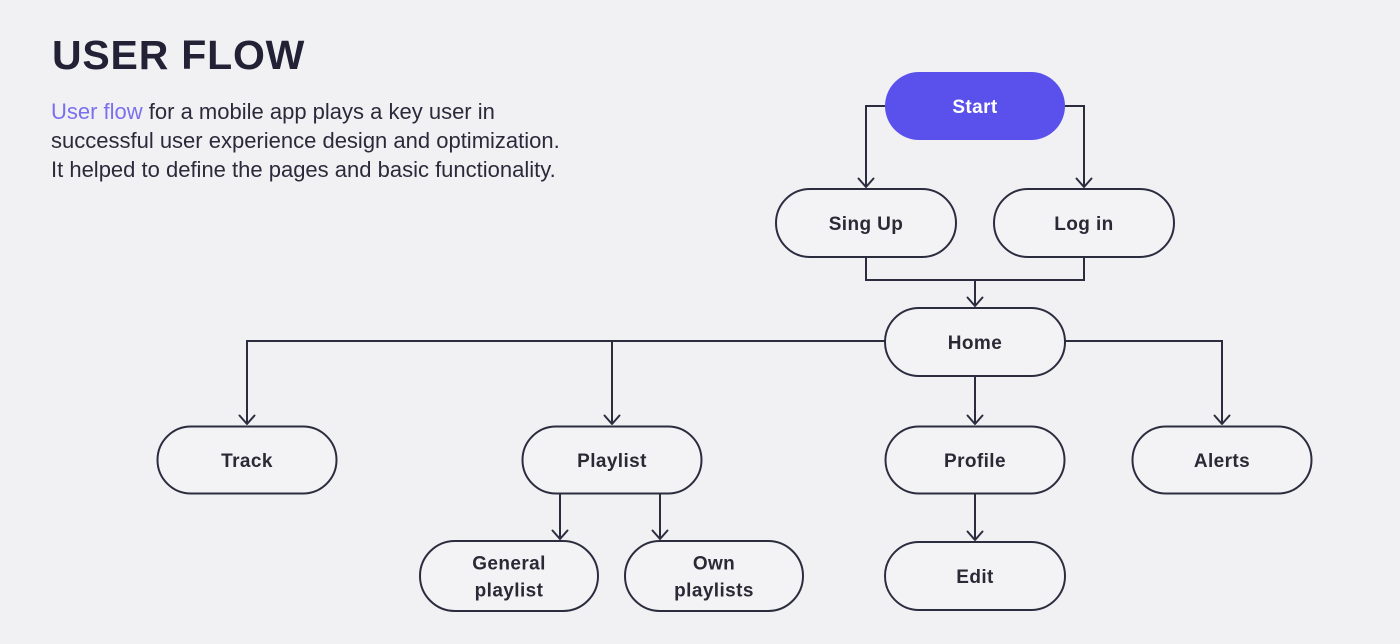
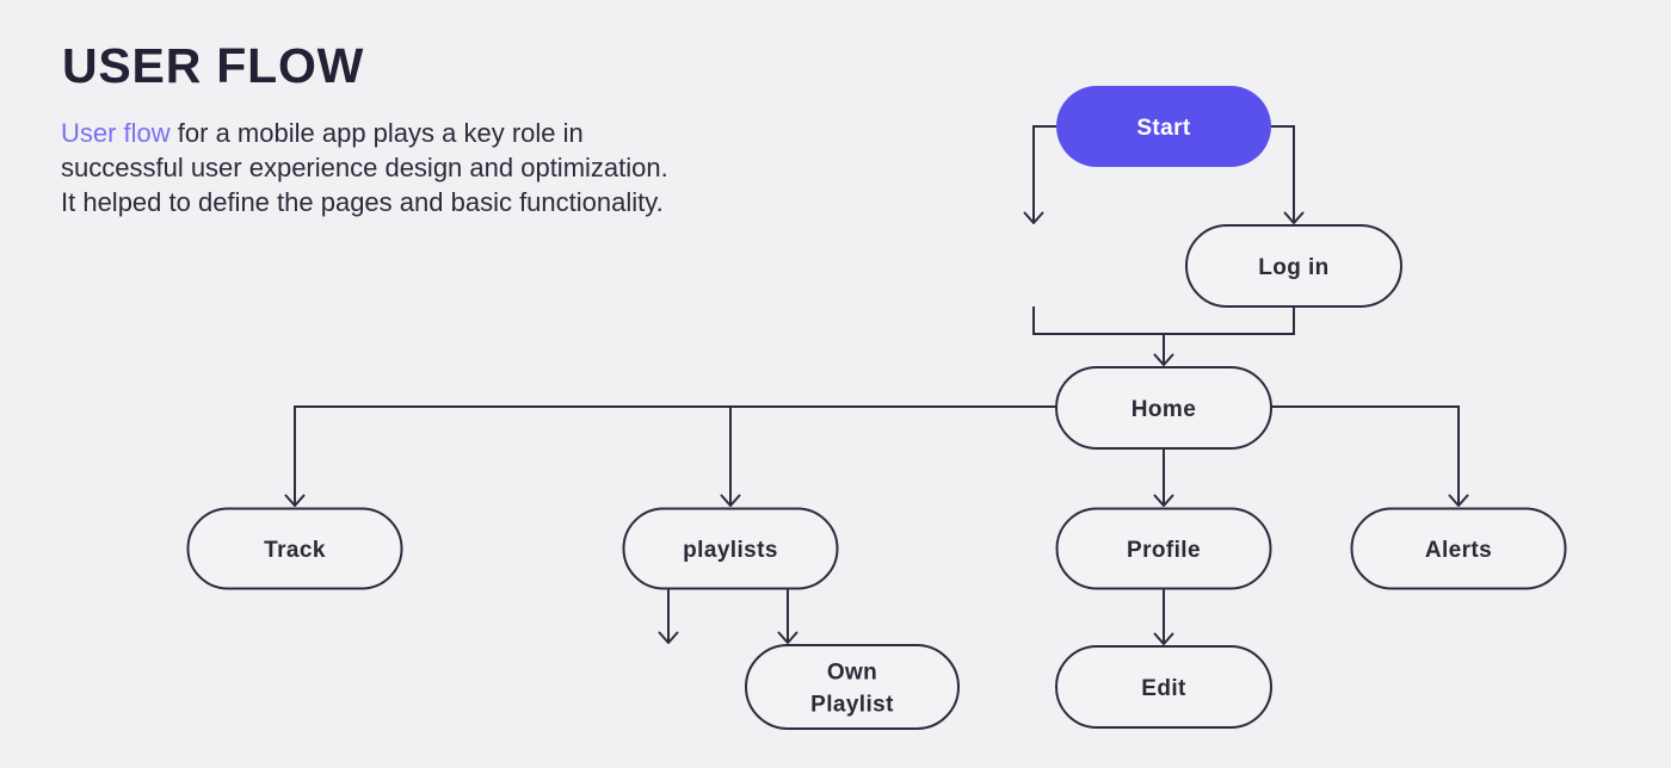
  USER FLOW
- User flow for a mobile app plays a key user in
+ User flow for a mobile app plays a key role in
  successful user experience design and optimization.
  It helped to define the pages and basic functionality.
  Start
- Sing Up
  Log in
  Home
  Track
- Playlist
+ playlists
  Profile
  Alerts
- General playlist
- Own playlists
+ Own Playlist
  Edit
